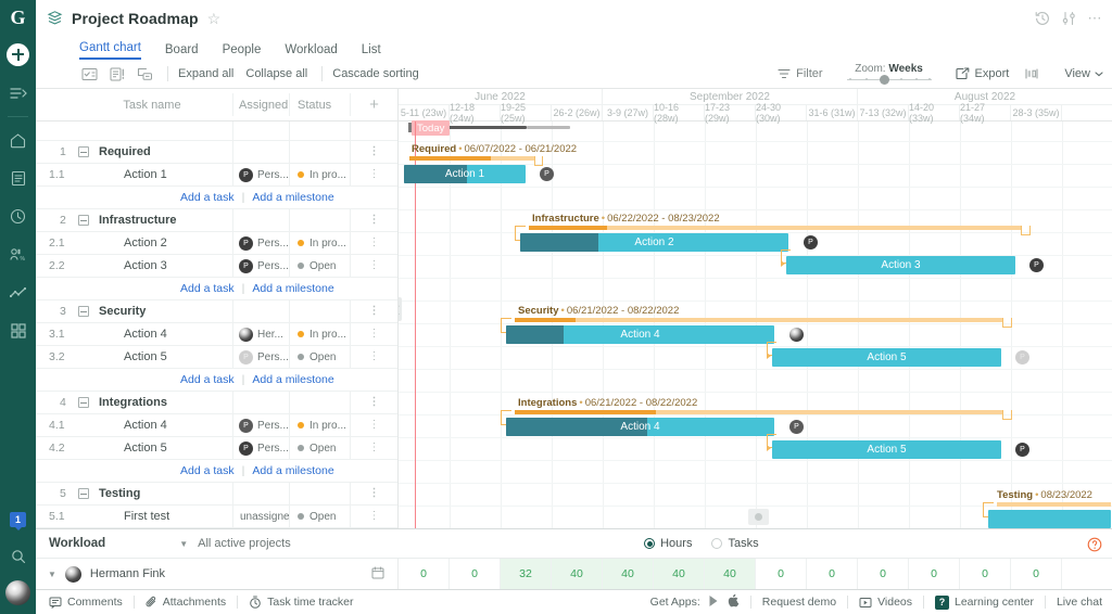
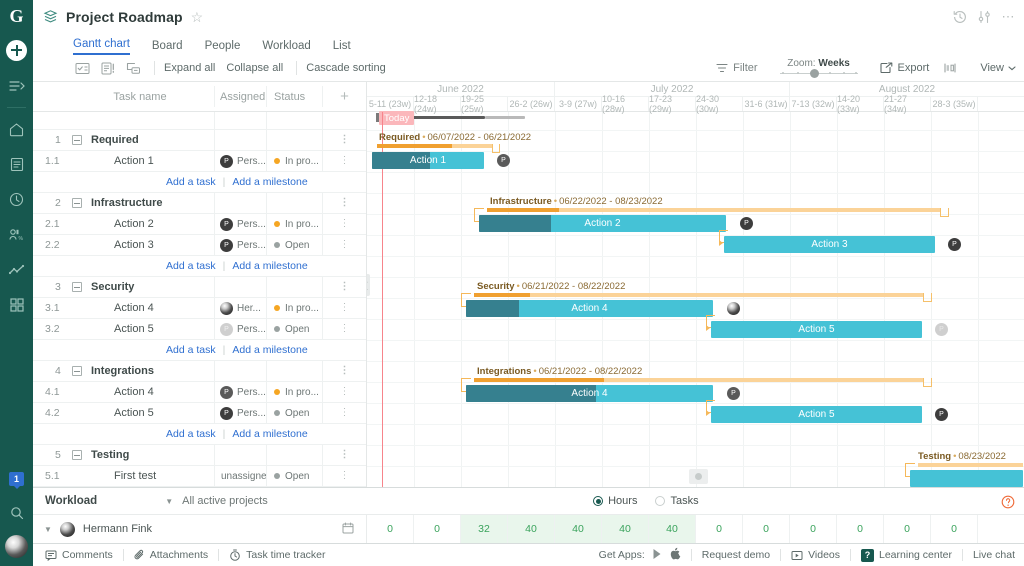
  G
  1
  Project Roadmap
  ☆
  ⋯
  Gantt chart
  Board
  People
  Workload
  List
  Expand all
  Collapse all
  Cascade sorting
  Filter
  Zoom: Weeks
  Export
  View
  Task name
  Assigned
  Status
  +
  1
  Required
  ⋮
  1.1
  Action 1
  Pers...
  In pro...
  ⋮
  Add a task
  |
  Add a milestone
  2
  Infrastructure
  ⋮
  2.1
  Action 2
  Pers...
  In pro...
  ⋮
  2.2
  Action 3
  Pers...
  Open
  ⋮
  Add a task
  |
  Add a milestone
  3
  Security
  ⋮
  3.1
  Action 4
  Her...
  In pro...
  ⋮
  3.2
  Action 5
  Pers...
  Open
  ⋮
  Add a task
  |
  Add a milestone
  4
  Integrations
  ⋮
  4.1
  Action 4
  Pers...
  In pro...
  ⋮
  4.2
  Action 5
  Pers...
  Open
  ⋮
  Add a task
  |
  Add a milestone
  5
  Testing
  ⋮
  5.1
  First test
  unassigne
  Open
  ⋮
  June 2022
- September 2022
+ July 2022
  August 2022
  5-11 (23w)
  12-18 (24w)
  19-25 (25w)
  26-2 (26w)
  3-9 (27w)
  10-16 (28w)
  17-23 (29w)
  24-30 (30w)
  31-6 (31w)
  7-13 (32w)
  14-20 (33w)
  21-27 (34w)
  28-3 (35w)
  Today
  Required • 06/07/2022 - 06/21/2022
  Action 1
  Infrastructure • 06/22/2022 - 08/23/2022
  Action 2
  Action 3
  Security • 06/21/2022 - 08/22/2022
  Action 4
  Action 5
  Integrations • 06/21/2022 - 08/22/2022
  Action 4
  Action 5
  Testing • 08/23/2022
  Workload
  ▼
  All active projects
  Hours
  Tasks
  ▼
  Hermann Fink
  0
  0
  32
  40
  40
  40
  40
  0
  0
  0
  0
  0
  0
  Comments
  Attachments
  Task time tracker
  Get Apps:
  Request demo
  Videos
  ?
  Learning center
  Live chat
